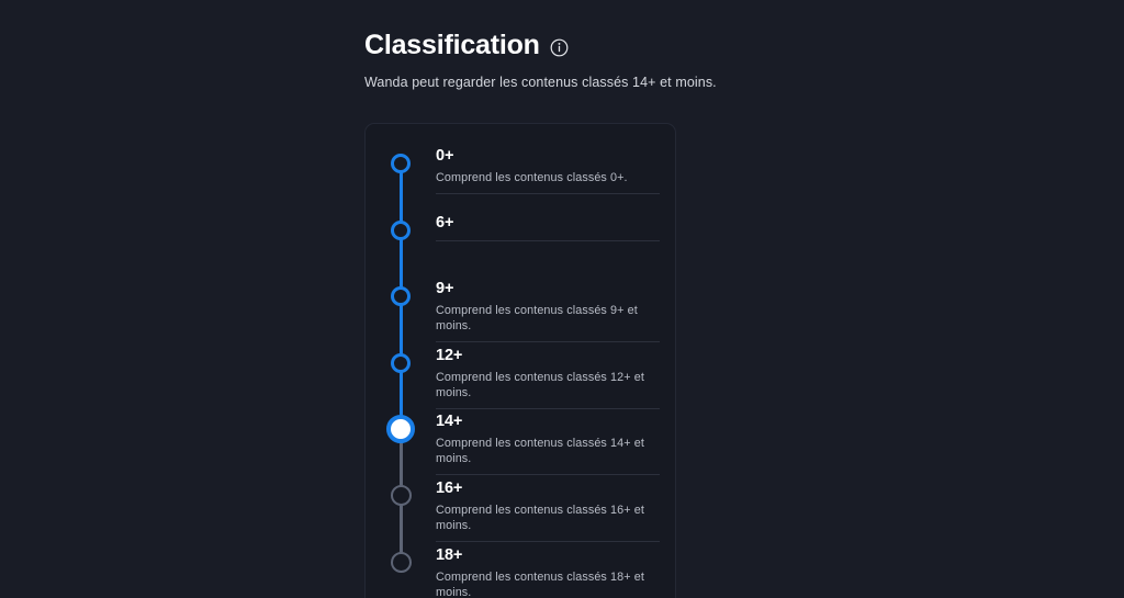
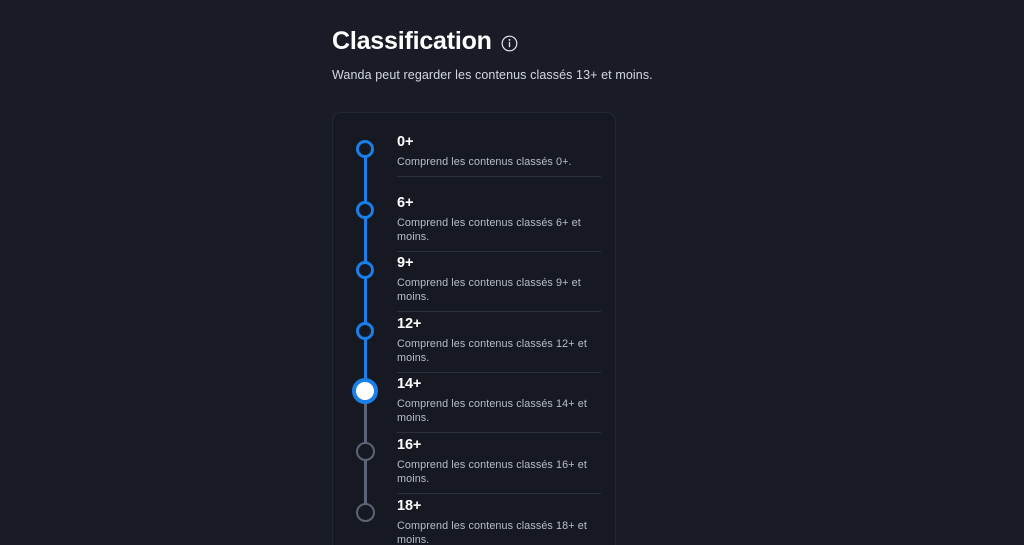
  Classification
- Wanda peut regarder les contenus classés 14+ et moins.
+ Wanda peut regarder les contenus classés 13+ et moins.
  0+
  Comprend les contenus classés 0+.
  6+
+ Comprend les contenus classés 6+ et moins.
  9+
  Comprend les contenus classés 9+ et moins.
  12+
  Comprend les contenus classés 12+ et moins.
  14+
  Comprend les contenus classés 14+ et moins.
  16+
  Comprend les contenus classés 16+ et moins.
  18+
  Comprend les contenus classés 18+ et moins.
